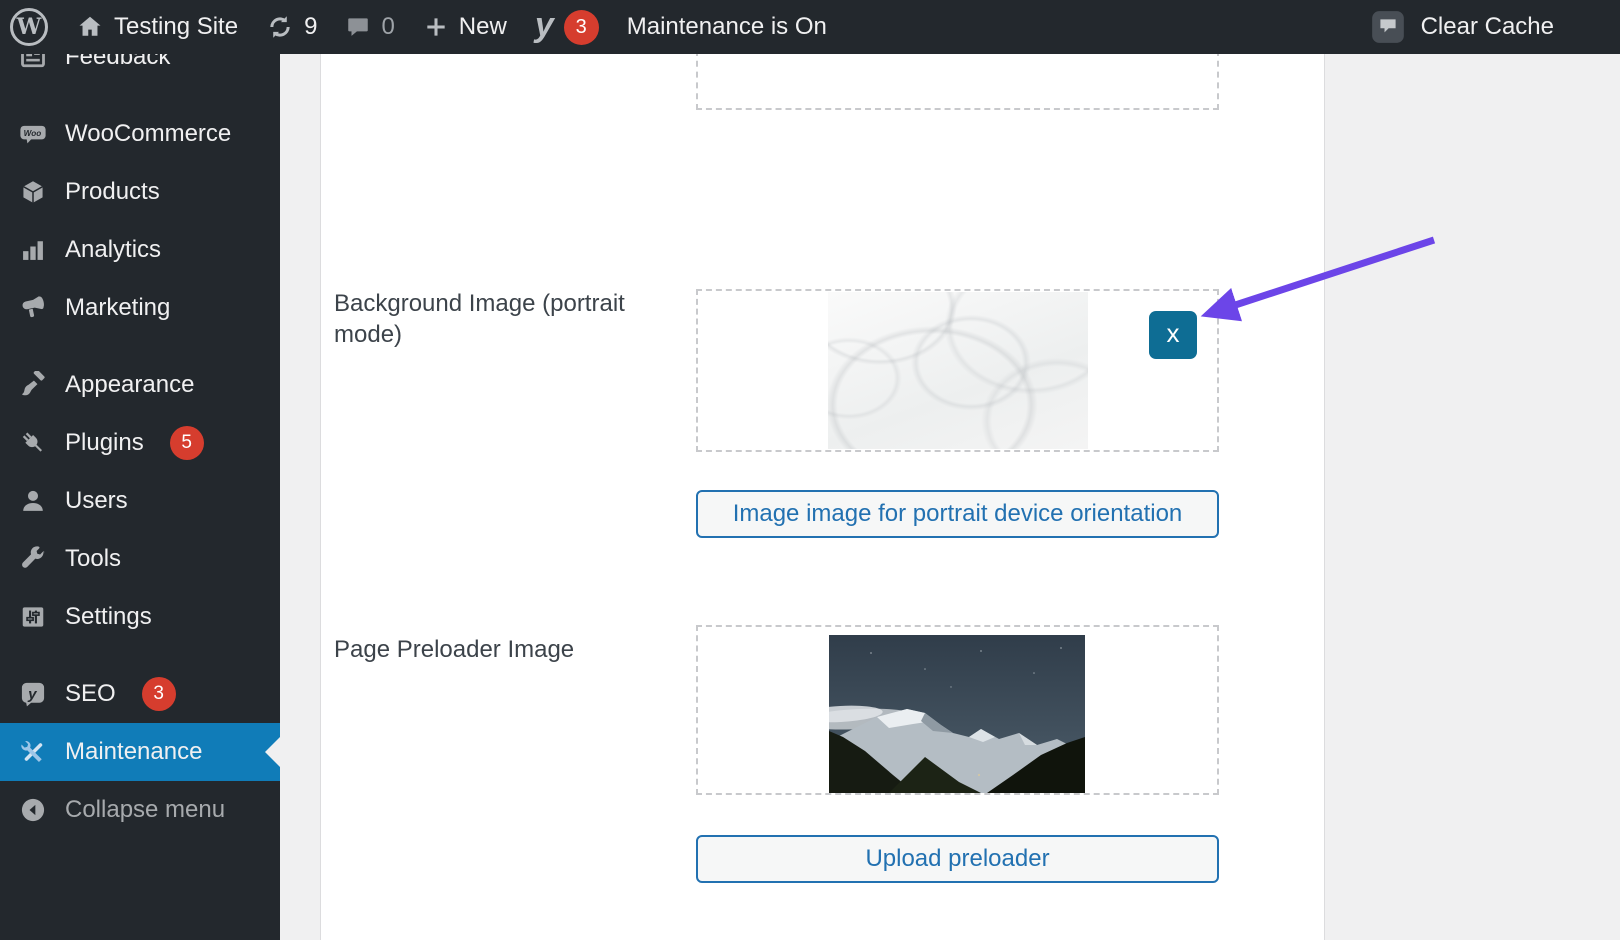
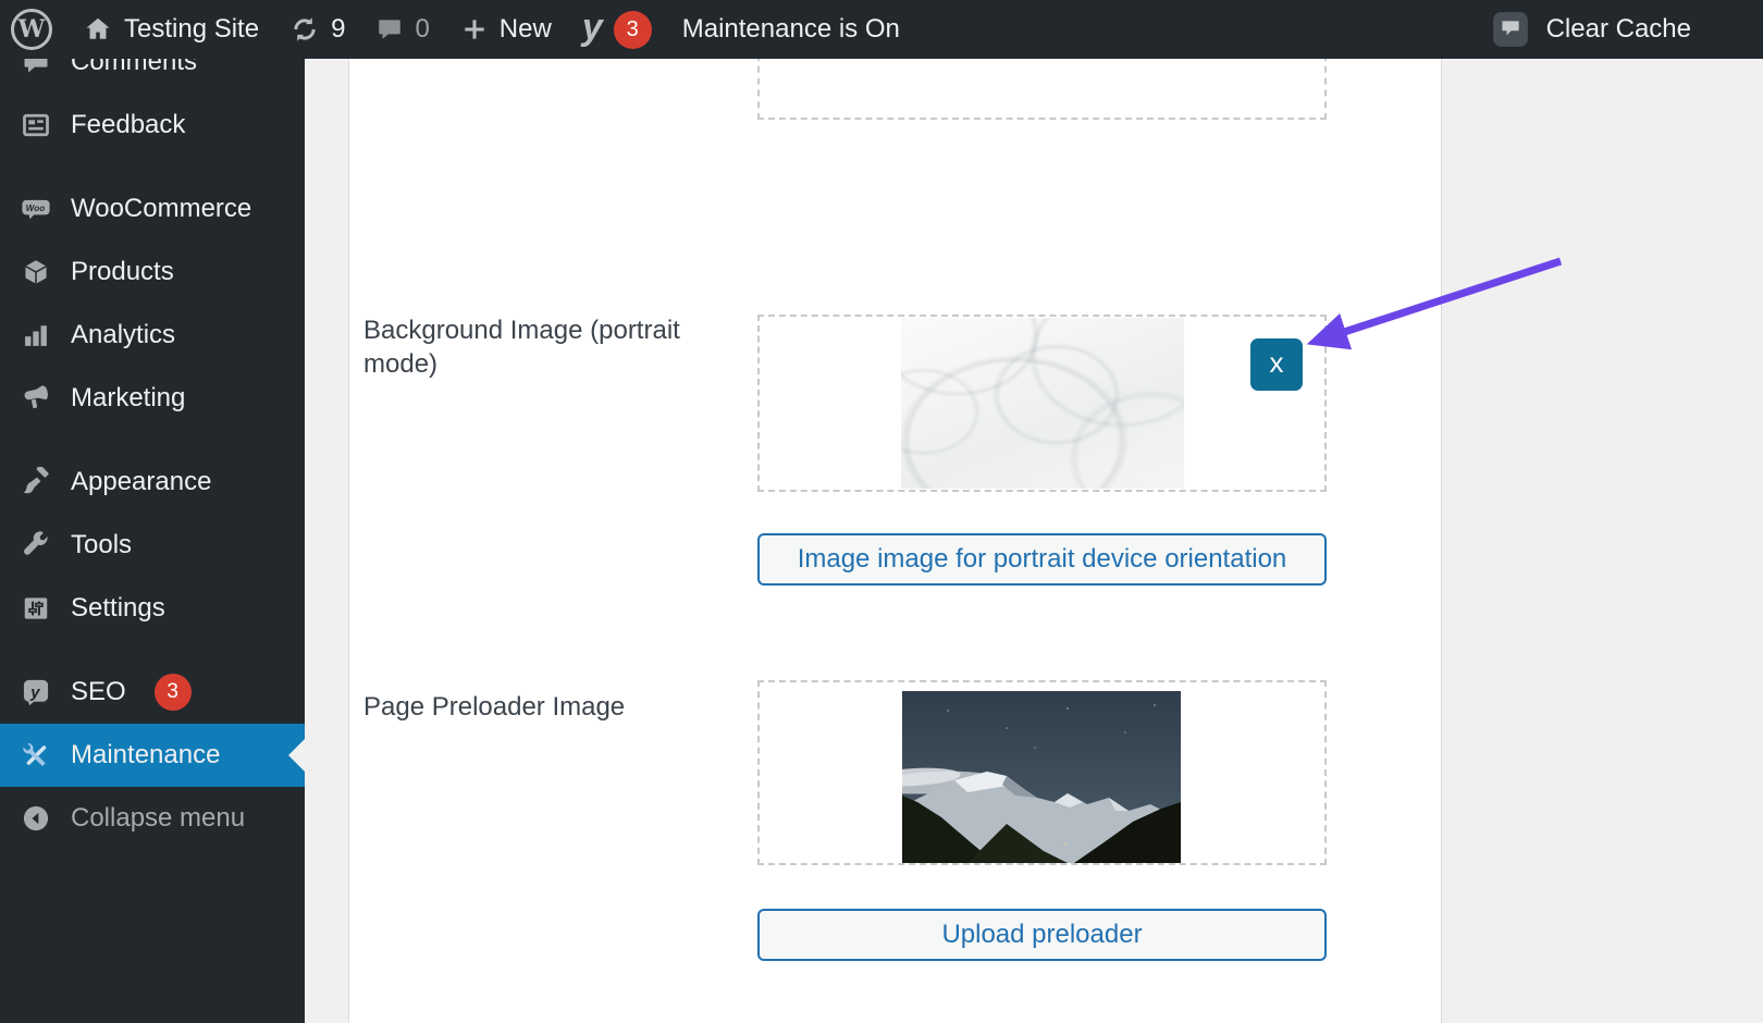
  W
  Testing Site
  9
  0
  New
  y
  3
  Maintenance is On
  Clear Cache
+ Comments
  Feedback
  Woo
  WooCommerce
  Products
  Analytics
  Marketing
  Appearance
- Plugins
- 5
- Users
  Tools
  Settings
  y
  SEO
  3
  Maintenance
  Collapse menu
  Background Image (portrait mode)
  x
  Image image for portrait device orientation
  Page Preloader Image
  Upload preloader
